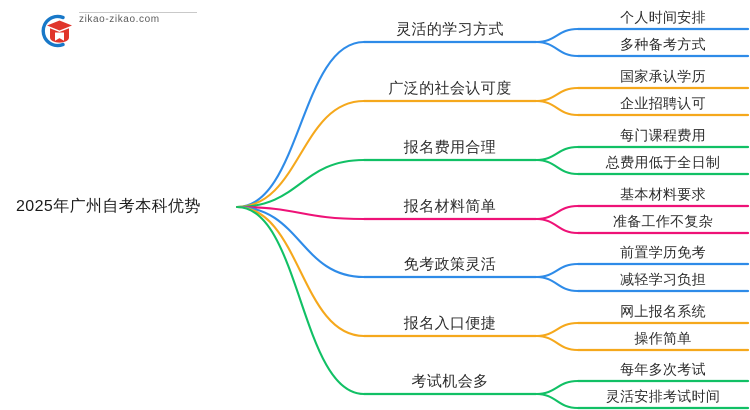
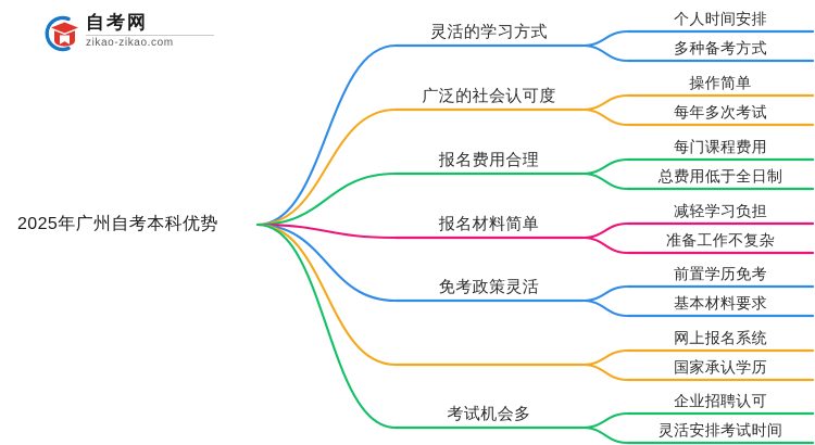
+ 自考网
  zikao-zikao.com
  2025年广州自考本科优势
  灵活的学习方式
  广泛的社会认可度
  报名费用合理
  报名材料简单
  免考政策灵活
- 报名入口便捷
  考试机会多
  个人时间安排
  多种备考方式
- 国家承认学历
+ 操作简单
- 企业招聘认可
+ 每年多次考试
  每门课程费用
  总费用低于全日制
- 基本材料要求
+ 减轻学习负担
  准备工作不复杂
  前置学历免考
- 减轻学习负担
+ 基本材料要求
  网上报名系统
- 操作简单
+ 国家承认学历
- 每年多次考试
+ 企业招聘认可
  灵活安排考试时间
